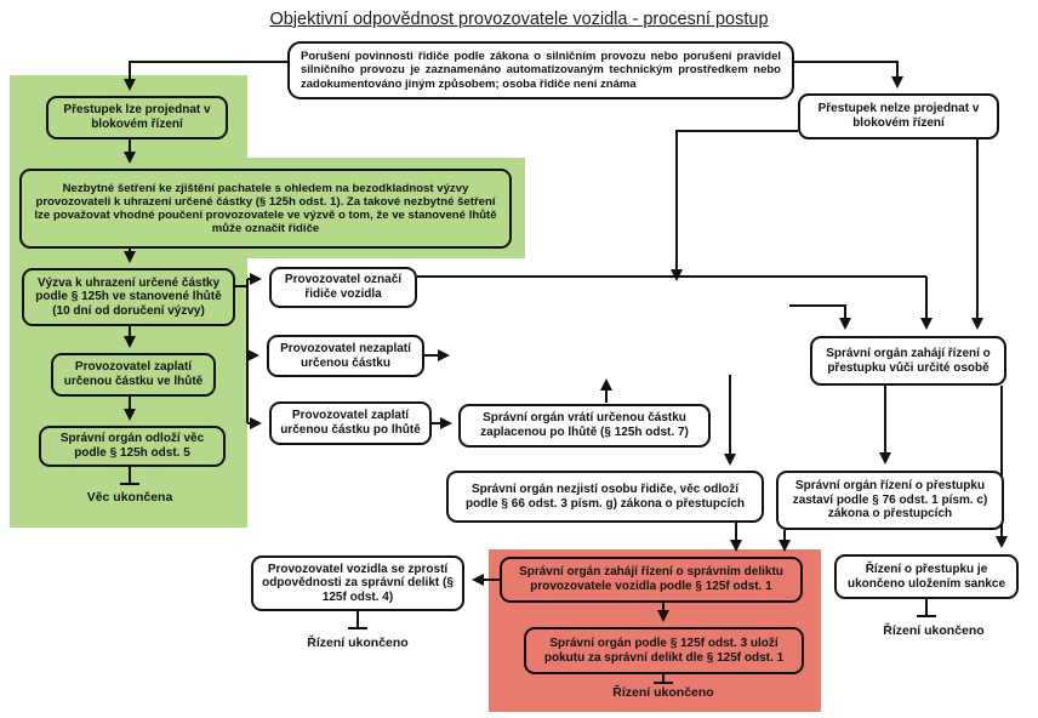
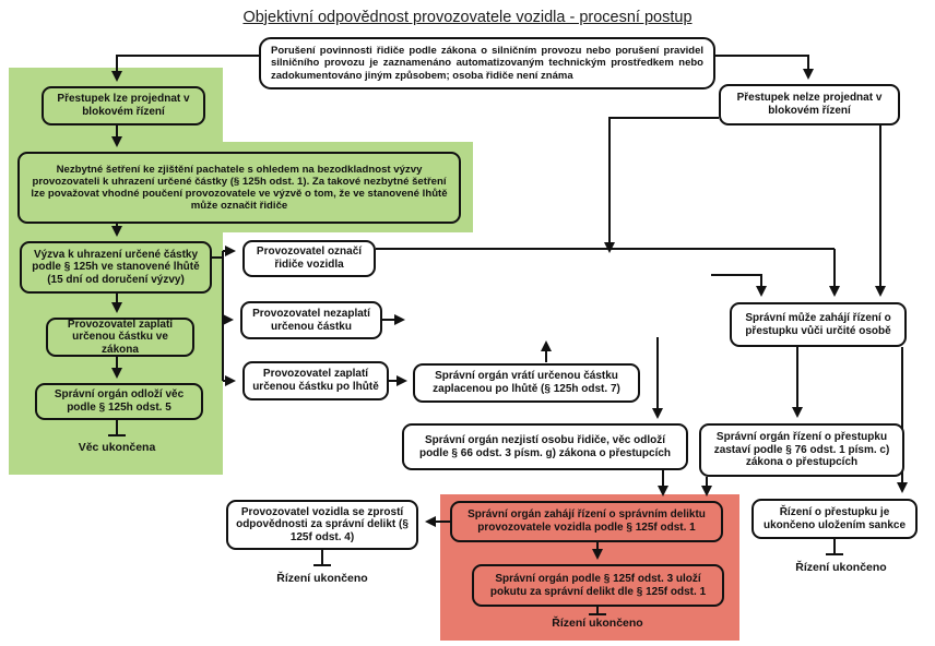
  Objektivní odpovědnost provozovatele vozidla - procesní postup
  Porušení povinnosti řidiče podle zákona o silničním provozu nebo porušení pravidel silničního provozu je zaznamenáno automatizovaným technickým prostředkem nebo zadokumentováno jiným způsobem; osoba řidiče není známa
  Přestupek lze projednat v blokovém řízení
  Nezbytné šetření ke zjištění pachatele s ohledem na bezodkladnost výzvy provozovateli k uhrazení určené částky (§ 125h odst. 1). Za takové nezbytné šetření lze považovat vhodné poučení provozovatele ve výzvě o tom, že ve stanovené lhůtě může označit řidiče
- Výzva k uhrazení určené částky podle § 125h ve stanovené lhůtě (10 dní od doručení výzvy)
+ Výzva k uhrazení určené částky podle § 125h ve stanovené lhůtě (15 dní od doručení výzvy)
- Provozovatel zaplatí určenou částku ve lhůtě
+ Provozovatel zaplatí určenou částku ve zákona
  Správní orgán odloží věc podle § 125h odst. 5
  Věc ukončena
  Provozovatel označí řidiče vozidla
  Provozovatel nezaplatí určenou částku
  Provozovatel zaplatí určenou částku po lhůtě
  Přestupek nelze projednat v blokovém řízení
- Správní orgán zahájí řízení o přestupku vůči určité osobě
+ Správní může zahájí řízení o přestupku vůči určité osobě
  Správní orgán vrátí určenou částku zaplacenou po lhůtě (§ 125h odst. 7)
  Správní orgán nezjistí osobu řidiče, věc odloží podle § 66 odst. 3 písm. g) zákona o přestupcích
  Správní orgán řízení o přestupku zastaví podle § 76 odst. 1 písm. c) zákona o přestupcích
  Provozovatel vozidla se zprostí odpovědnosti za správní delikt (§ 125f odst. 4)
  Řízení ukončeno
  Správní orgán zahájí řízení o správním deliktu provozovatele vozidla podle § 125f odst. 1
  Správní orgán podle § 125f odst. 3 uloží pokutu za správní delikt dle § 125f odst. 1
  Řízení ukončeno
  Řízení o přestupku je ukončeno uložením sankce
  Řízení ukončeno
